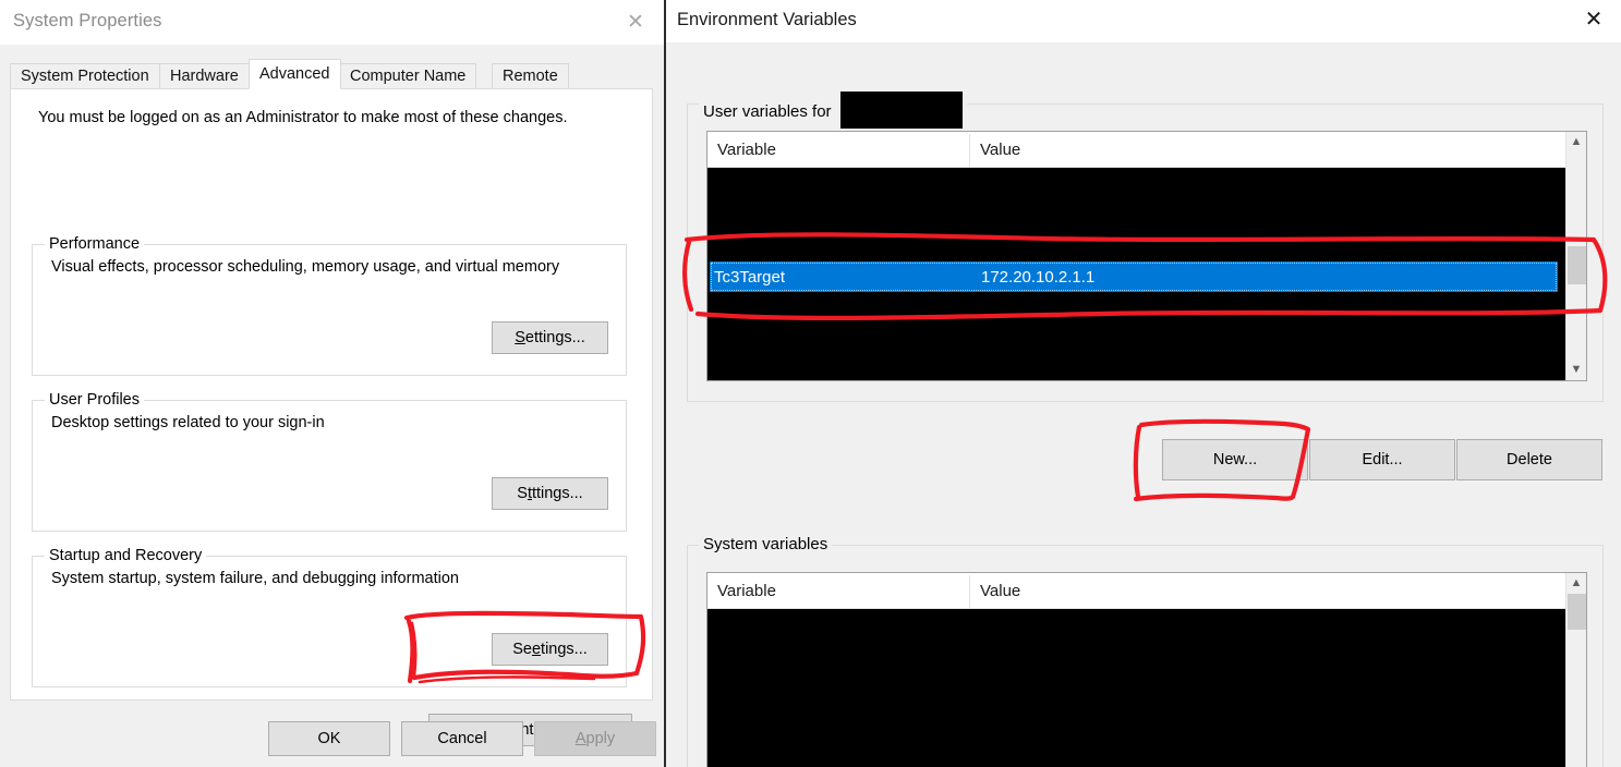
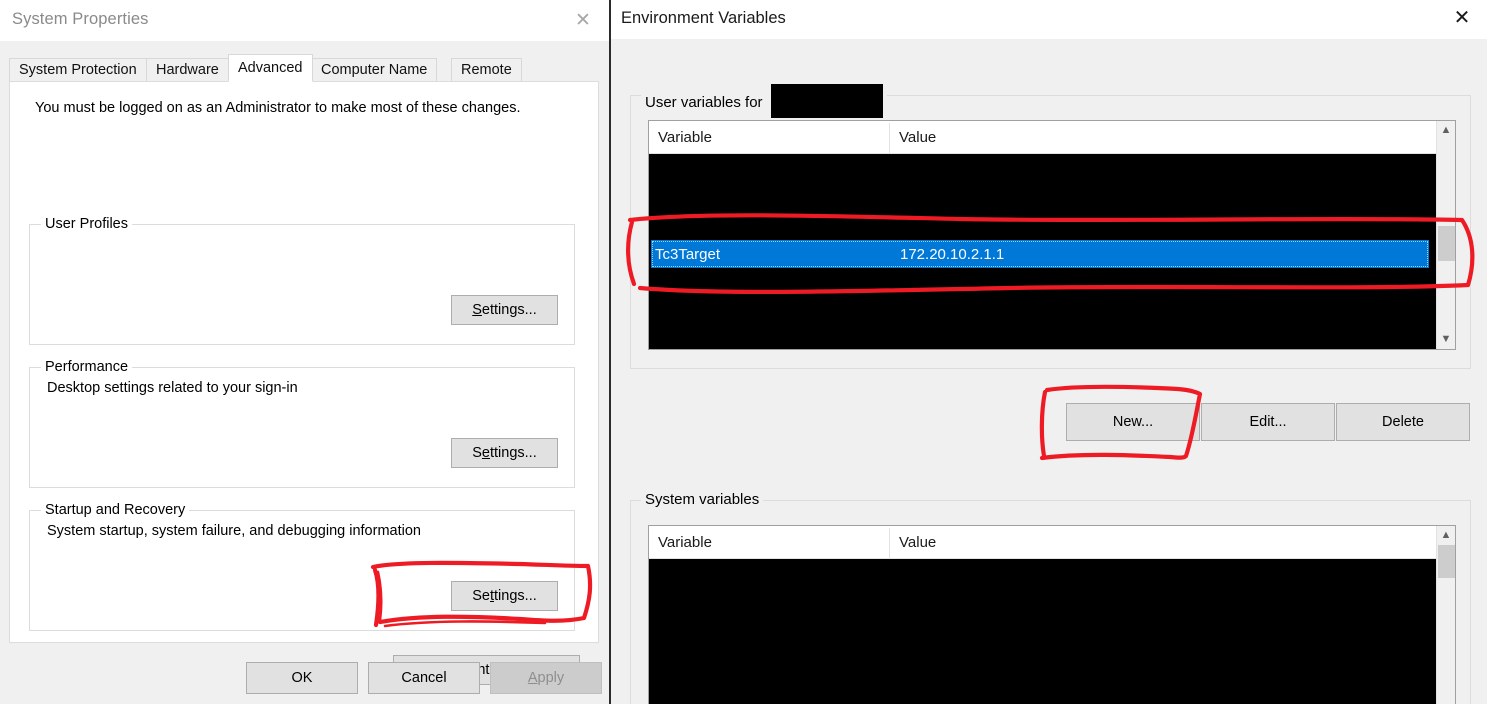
  System Properties
  ✕
  System Protection
  Hardware
  Advanced
  Computer Name
  Remote
  You must be logged on as an Administrator to make most of these changes.
- Performance
+ User Profiles
- Visual effects, processor scheduling, memory usage, and virtual memory
  S
  ettings...
- User Profiles
+ Performance
  Desktop settings related to your sign-in
  S
- t
+ e
  ttings...
  Startup and Recovery
  System startup, system failure, and debugging information
  Se
- e
+ t
  tings...
  OK
  Cancel
  A
  pply
  Environment Variables
  ✕
  User variables for
  Variable
  Value
  Tc3Target
  172.20.10.2.1.1
  ▲
  ▼
  New...
  Edit...
  Delete
  System variables
  Variable
  Value
  ▲
